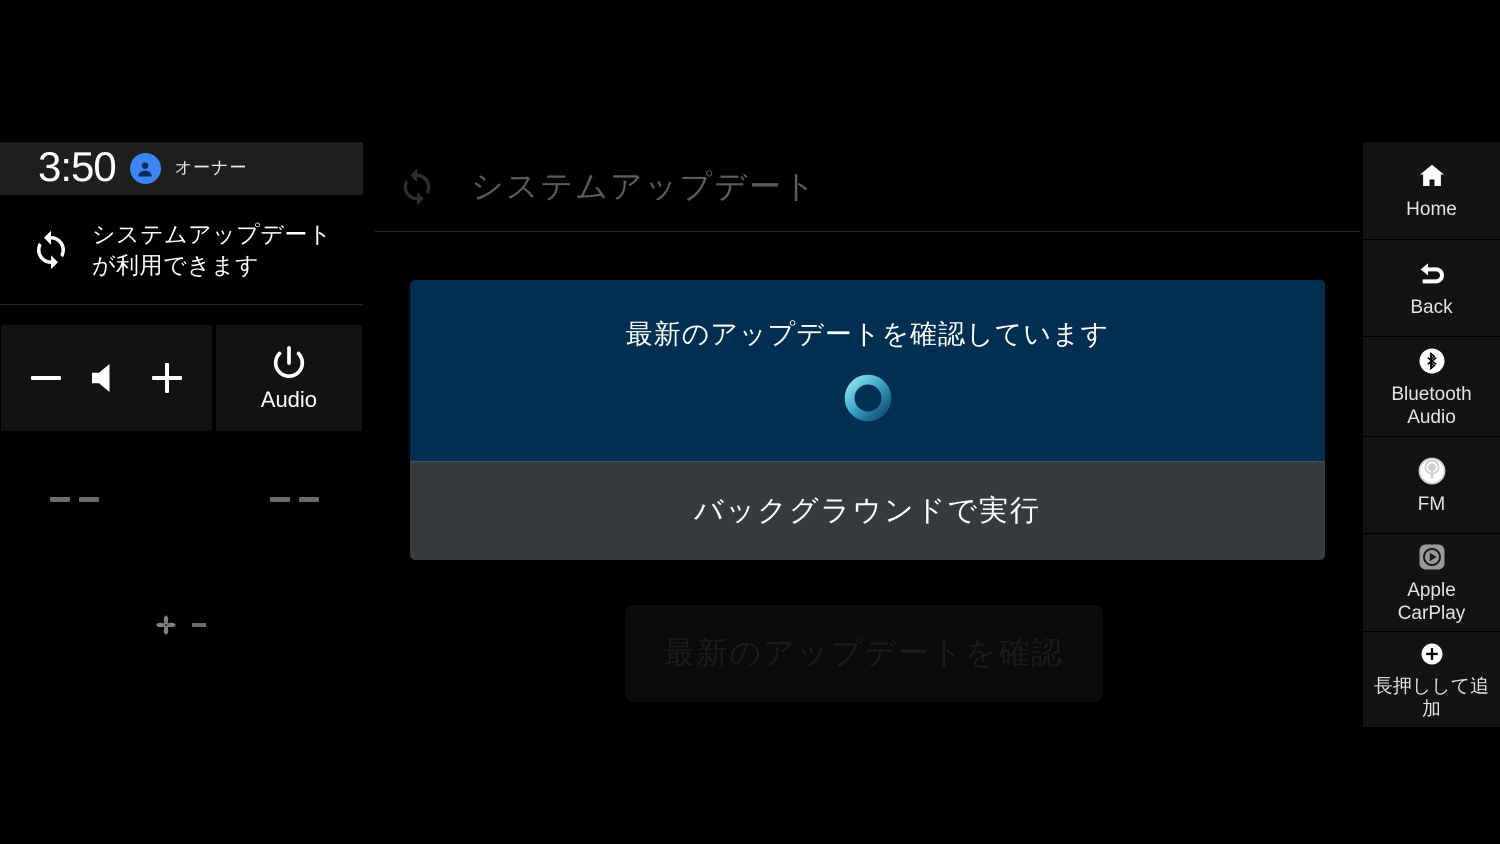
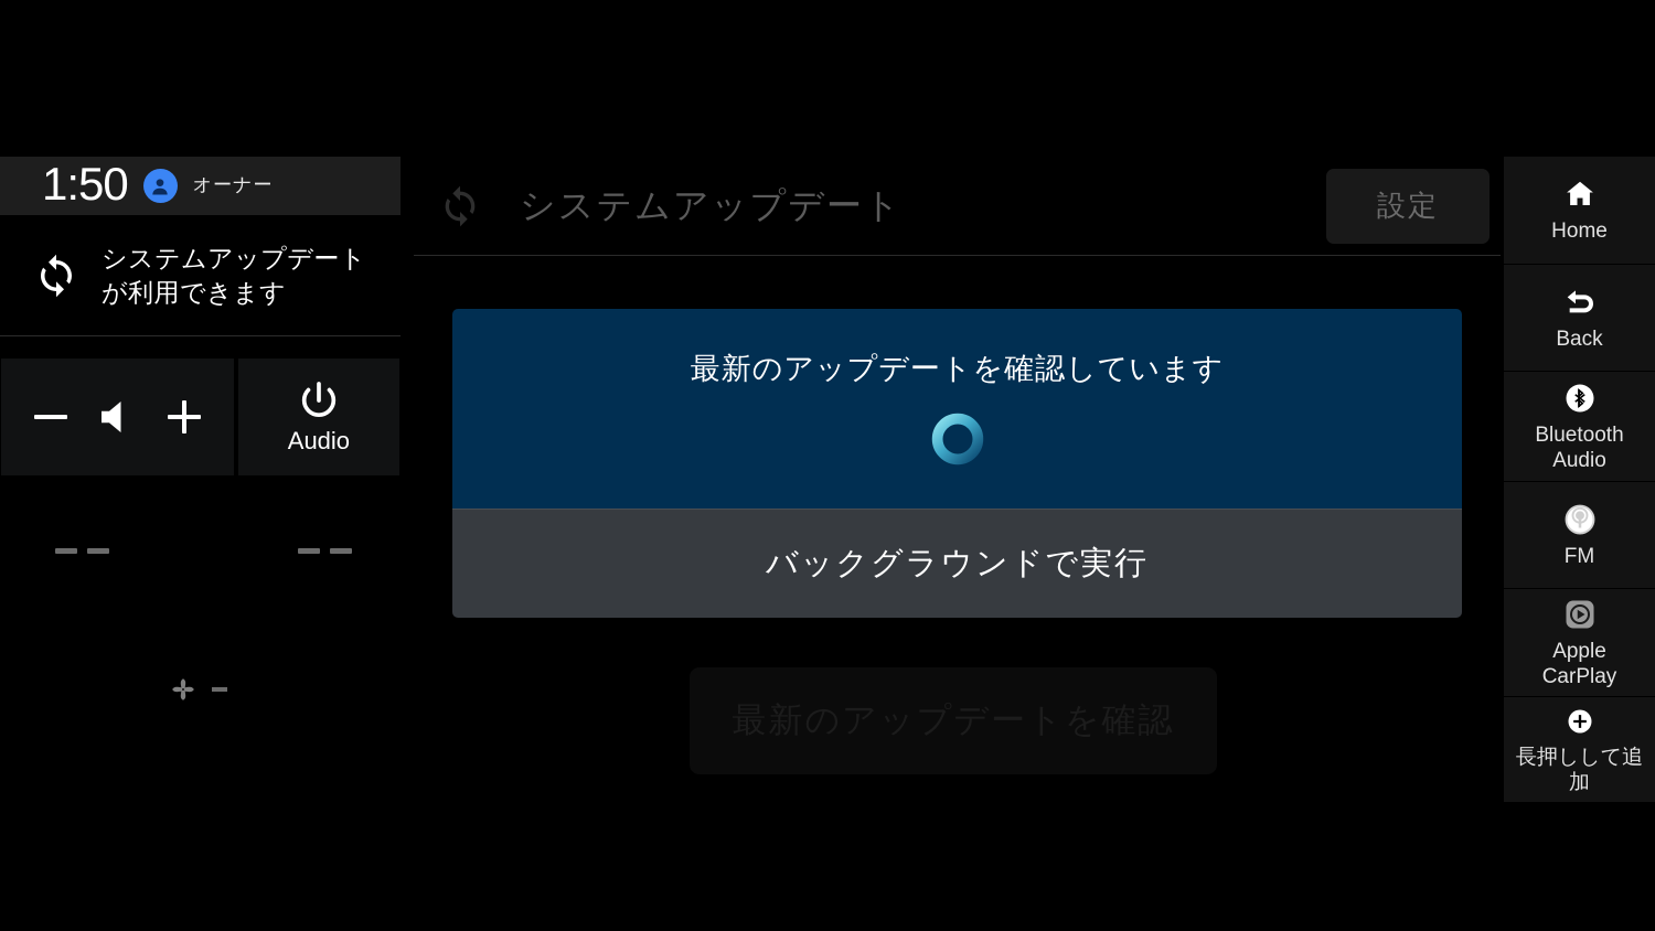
- 3:50
+ 1:50
  オーナー
  システムアップデートが利用できます
  Audio
  システムアップデート
+ 設定
  最新のアップデートを確認しています
  バックグラウンドで実行
  Home
  Back
  Bluetooth
  Audio
  FM
  Apple
  CarPlay
  長押しして追加
